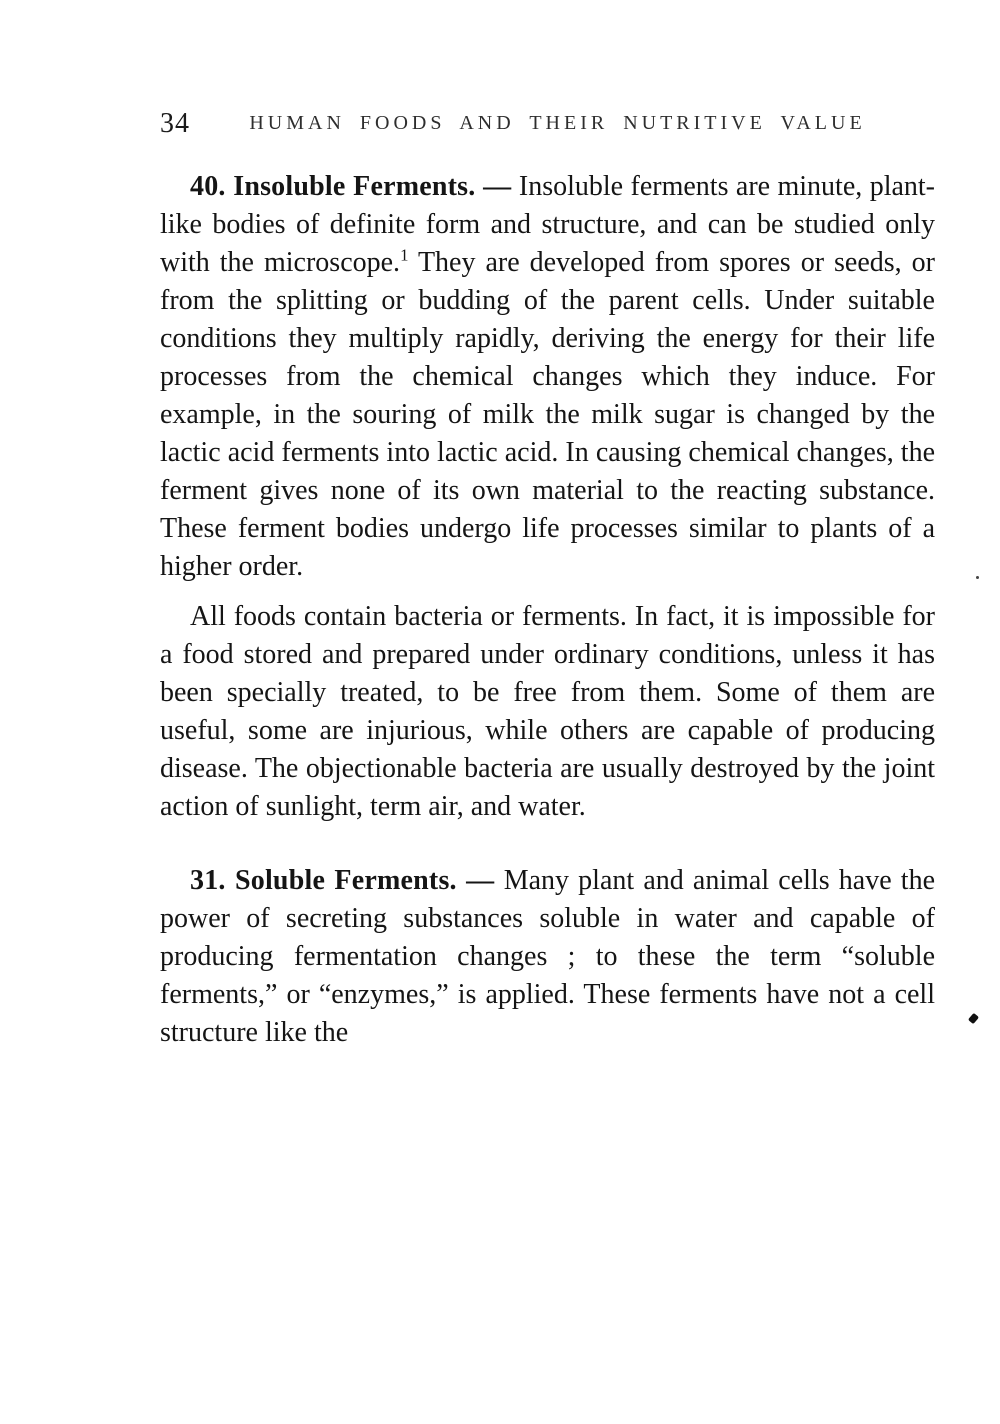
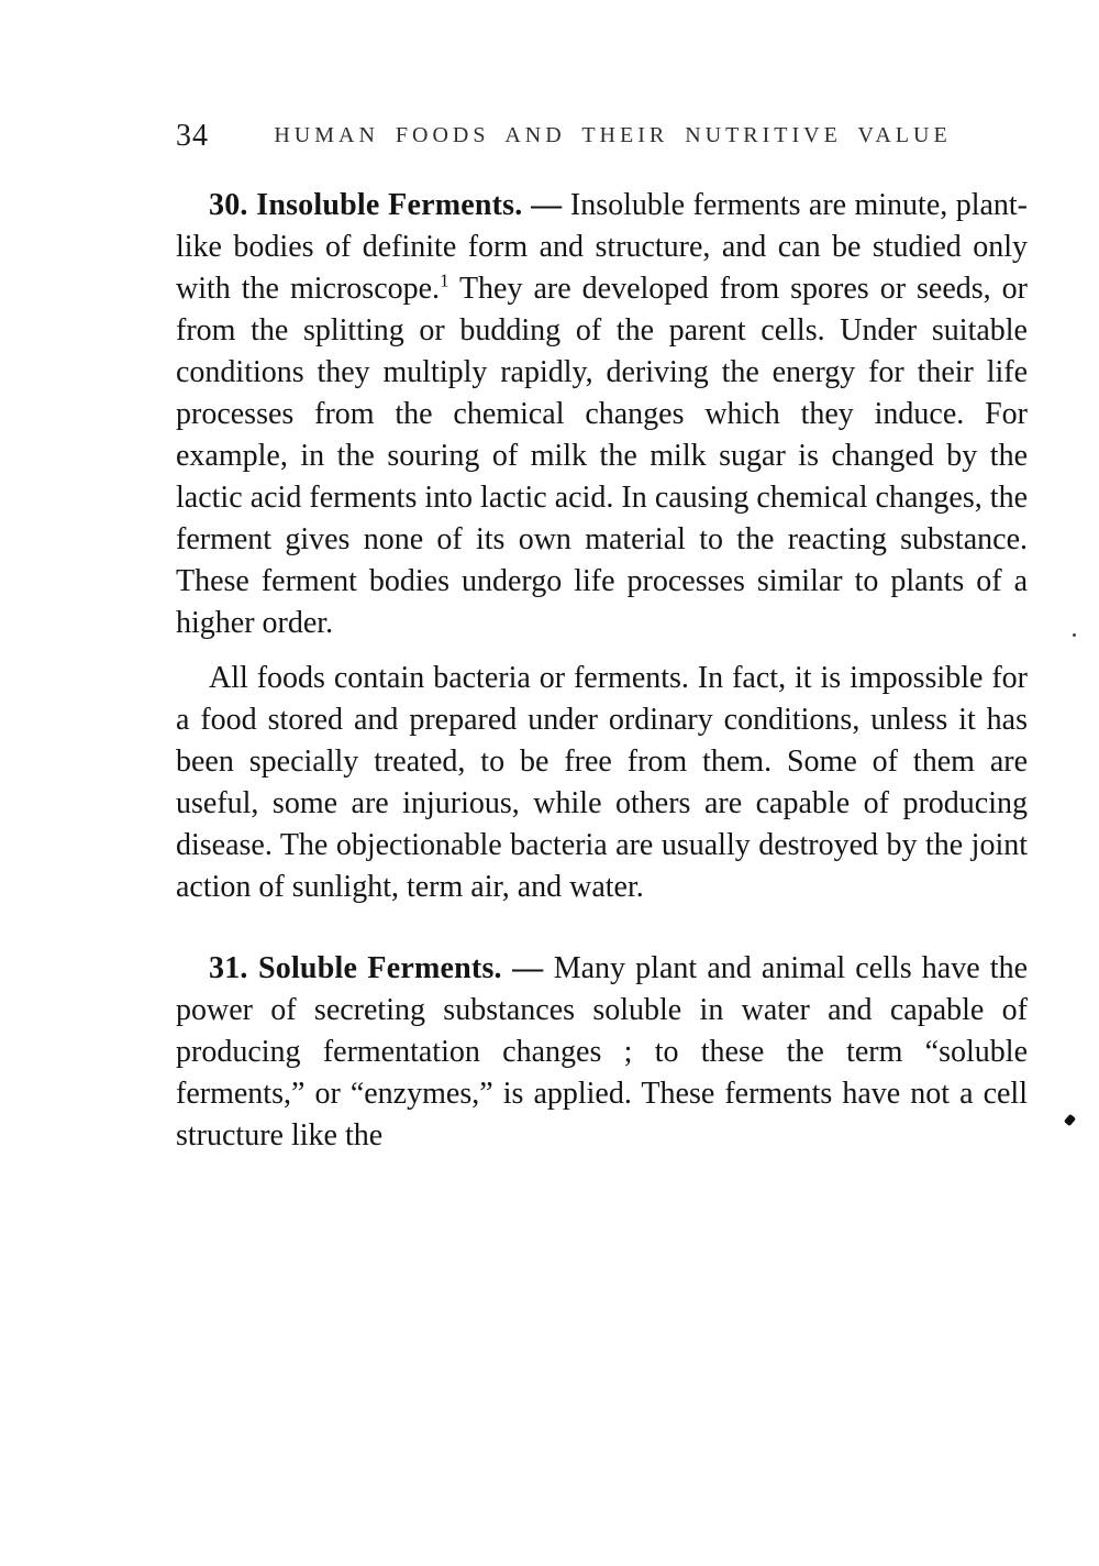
  34
  HUMAN FOODS AND THEIR NUTRITIVE VALUE
- 40. Insoluble Ferments. — Insoluble ferments are minute, plant-like bodies of definite form and structure, and can be studied only with the microscope.1 They are developed from spores or seeds, or from the splitting or budding of the parent cells. Under suitable conditions they multiply rapidly, deriving the energy for their life processes from the chemical changes which they induce. For example, in the souring of milk the milk sugar is changed by the lactic acid ferments into lactic acid. In causing chemical changes, the ferment gives none of its own material to the reacting substance. These ferment bodies undergo life processes similar to plants of a higher order.
+ 30. Insoluble Ferments. — Insoluble ferments are minute, plant-like bodies of definite form and structure, and can be studied only with the microscope.1 They are developed from spores or seeds, or from the splitting or budding of the parent cells. Under suitable conditions they multiply rapidly, deriving the energy for their life processes from the chemical changes which they induce. For example, in the souring of milk the milk sugar is changed by the lactic acid ferments into lactic acid. In causing chemical changes, the ferment gives none of its own material to the reacting substance. These ferment bodies undergo life processes similar to plants of a higher order.
  All foods contain bacteria or ferments. In fact, it is impossible for a food stored and prepared under ordinary conditions, unless it has been specially treated, to be free from them. Some of them are useful, some are injurious, while others are capable of producing disease. The objectionable bacteria are usually destroyed by the joint action of sunlight, term air, and water.
  31. Soluble Ferments. — Many plant and animal cells have the power of secreting substances soluble in water and capable of producing fermentation changes ; to these the term “soluble ferments,” or “enzymes,” is applied. These ferments have not a cell structure like the
